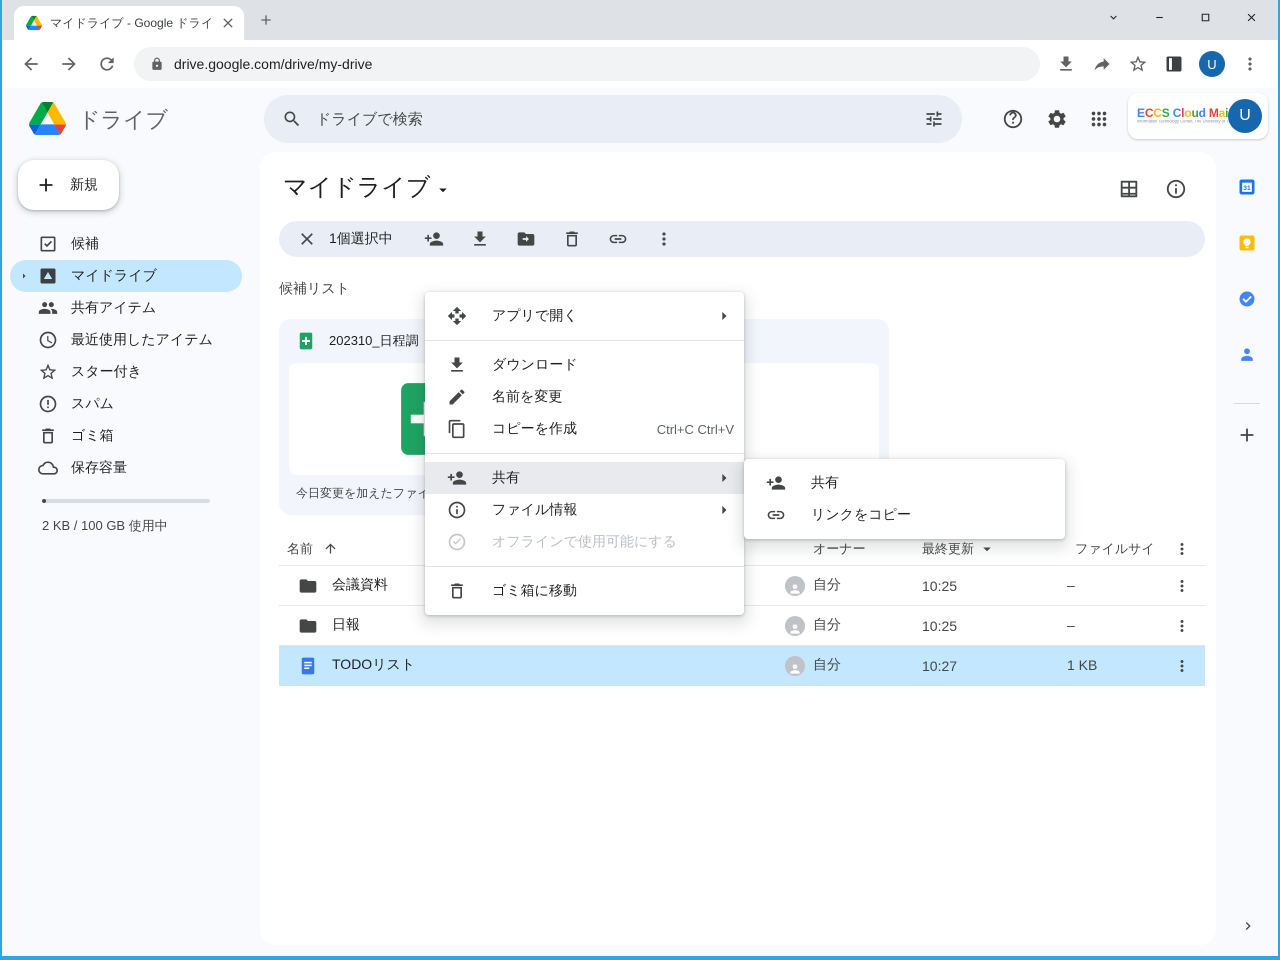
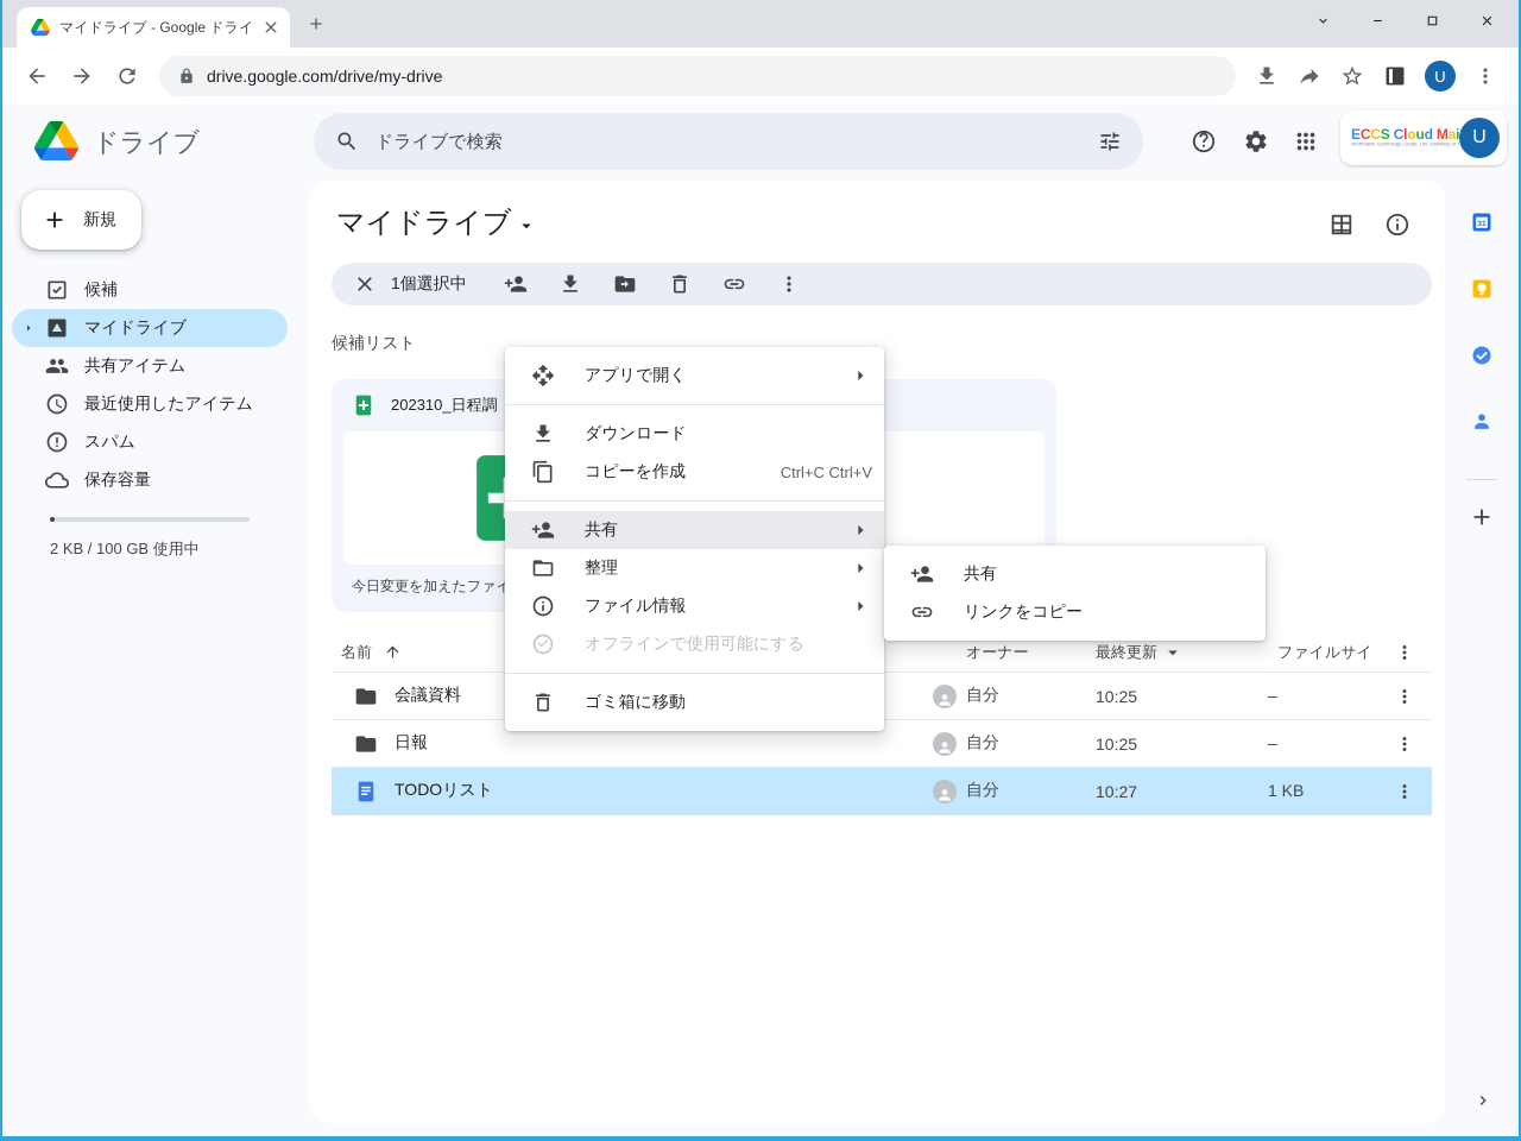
  マイドライブ - Google ドライ
  drive.google.com/drive/my-drive
  U
  ドライブ
  ドライブで検索
  ECCS Cloud Mai
  U
  新規
  候補
  マイドライブ
  共有アイテム
  最近使用したアイテム
- スター付き
  スパム
- ゴミ箱
  保存容量
  2 KB / 100 GB 使用中
  マイドライブ
  1個選択中
  候補リスト
  202310_日程調
  今日変更を加えたファイ
  名前
  オーナー
  最終更新
  ファイルサイ
  会議資料
  自分
  10:25
  –
  日報
  自分
  10:25
  –
  TODOリスト
  自分
  10:27
  1 KB
  アプリで開く
  ダウンロード
- 名前を変更
  コピーを作成
  Ctrl+C Ctrl+V
  共有
+ 整理
  ファイル情報
  オフラインで使用可能にする
  ゴミ箱に移動
  共有
  リンクをコピー
